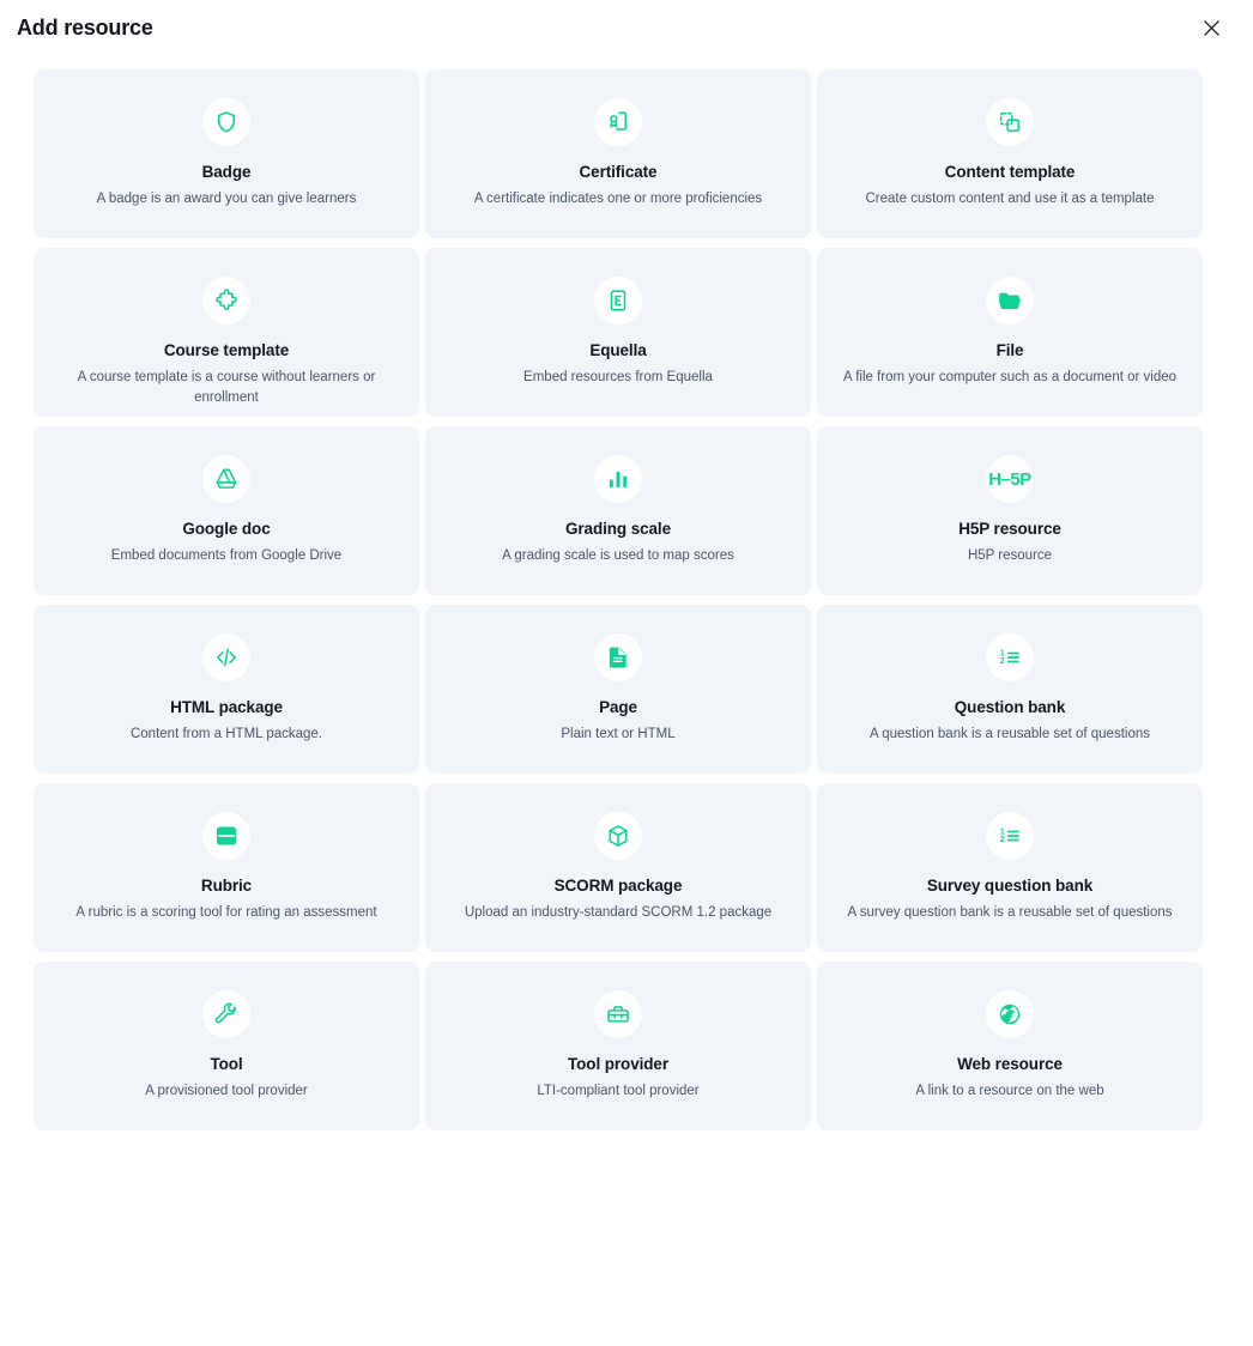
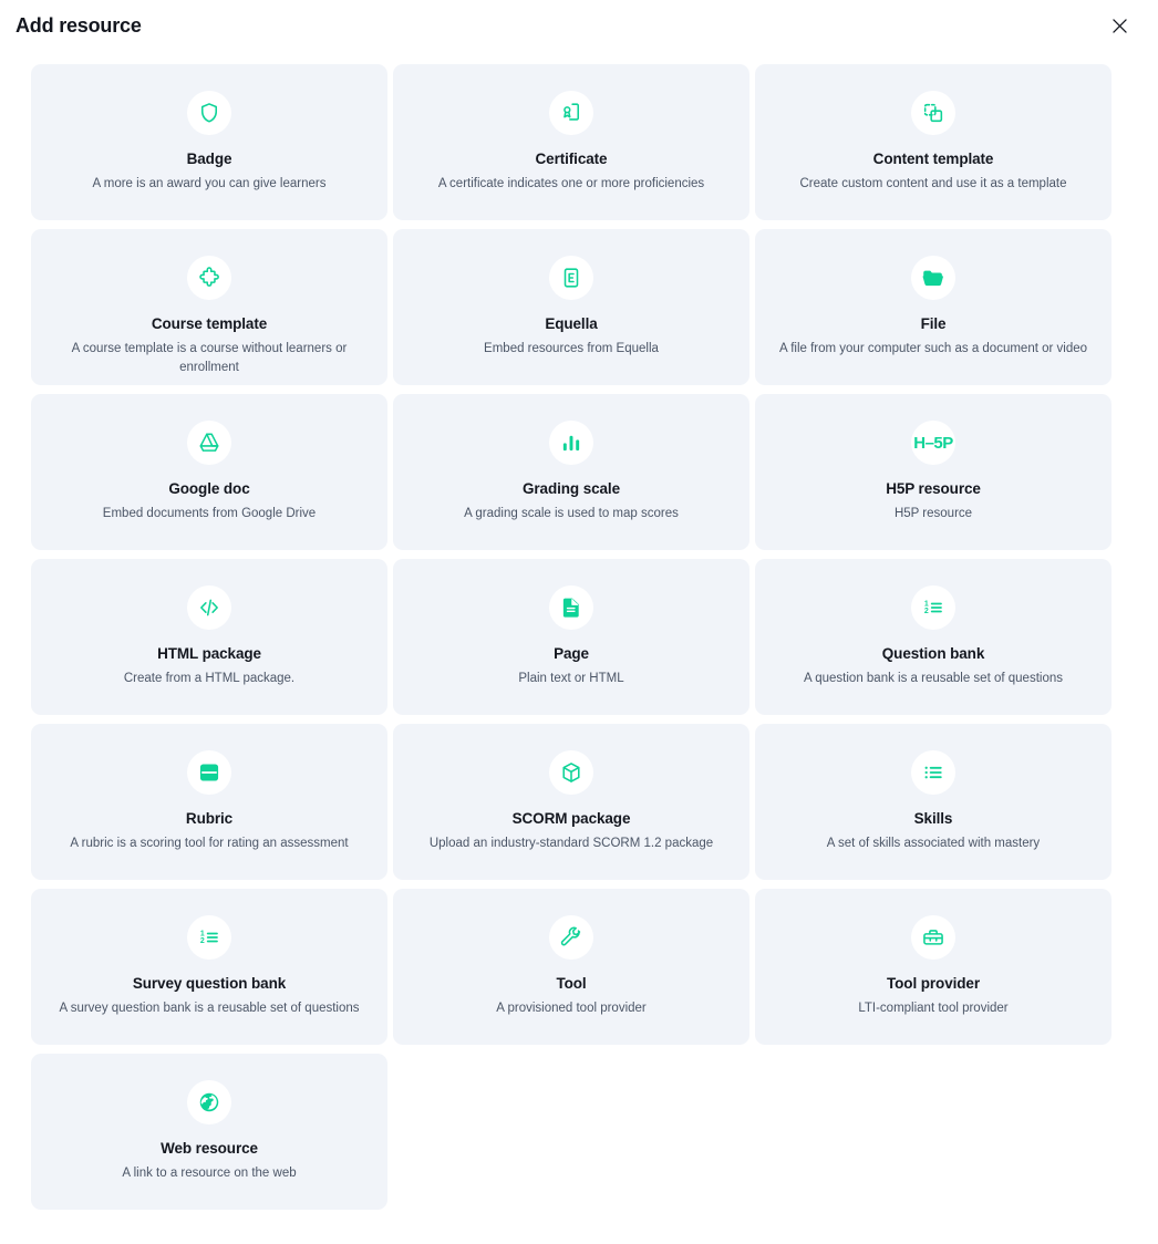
  Add resource
  Badge
- A badge is an award you can give learners
+ A more is an award you can give learners
  Certificate
  A certificate indicates one or more proficiencies
  Content template
  Create custom content and use it as a template
  Course template
  A course template is a course without learners or enrollment
  Equella
  Embed resources from Equella
  File
  A file from your computer such as a document or video
  Google doc
  Embed documents from Google Drive
  Grading scale
  A grading scale is used to map scores
  H–5P
  H5P resource
  H5P resource
  HTML package
- Content from a HTML package.
+ Create from a HTML package.
  Page
  Plain text or HTML
  Question bank
  A question bank is a reusable set of questions
  Rubric
  A rubric is a scoring tool for rating an assessment
  SCORM package
  Upload an industry-standard SCORM 1.2 package
+ Skills
+ A set of skills associated with mastery
  Survey question bank
  A survey question bank is a reusable set of questions
  Tool
  A provisioned tool provider
  Tool provider
  LTI-compliant tool provider
  Web resource
  A link to a resource on the web
